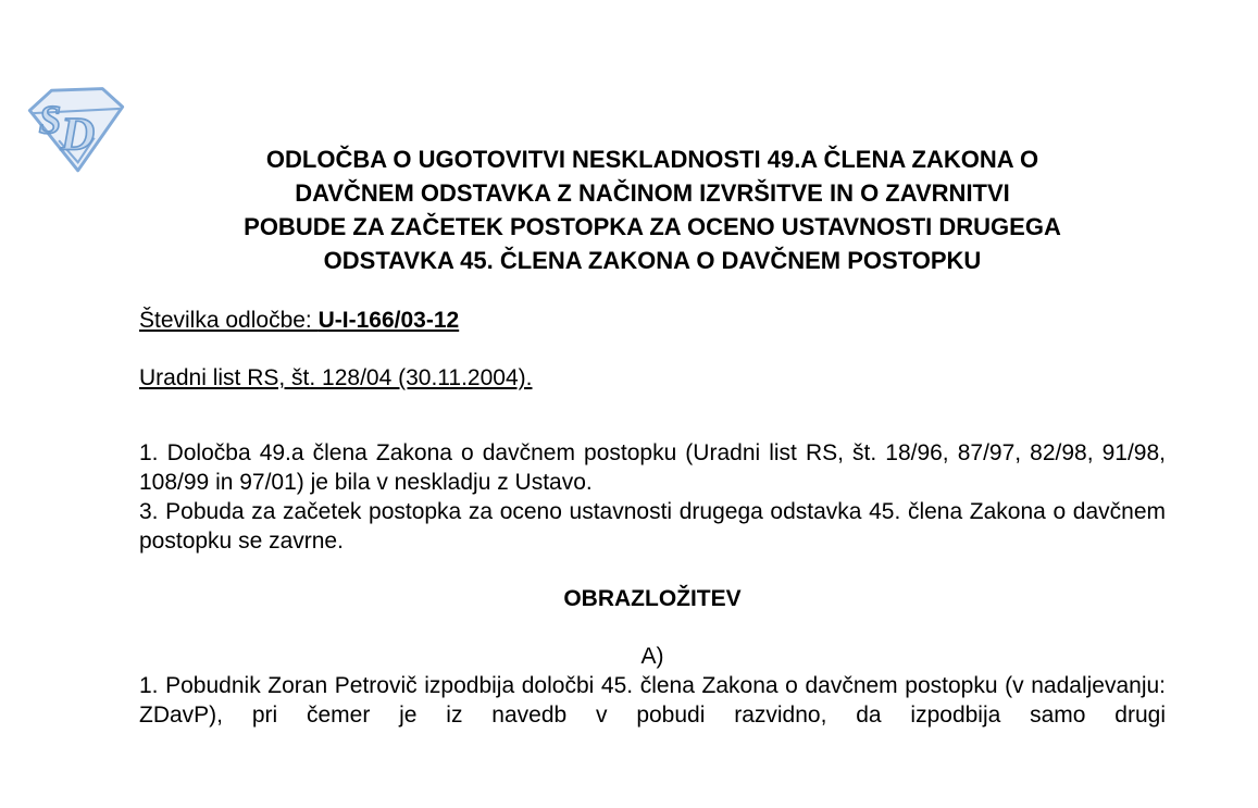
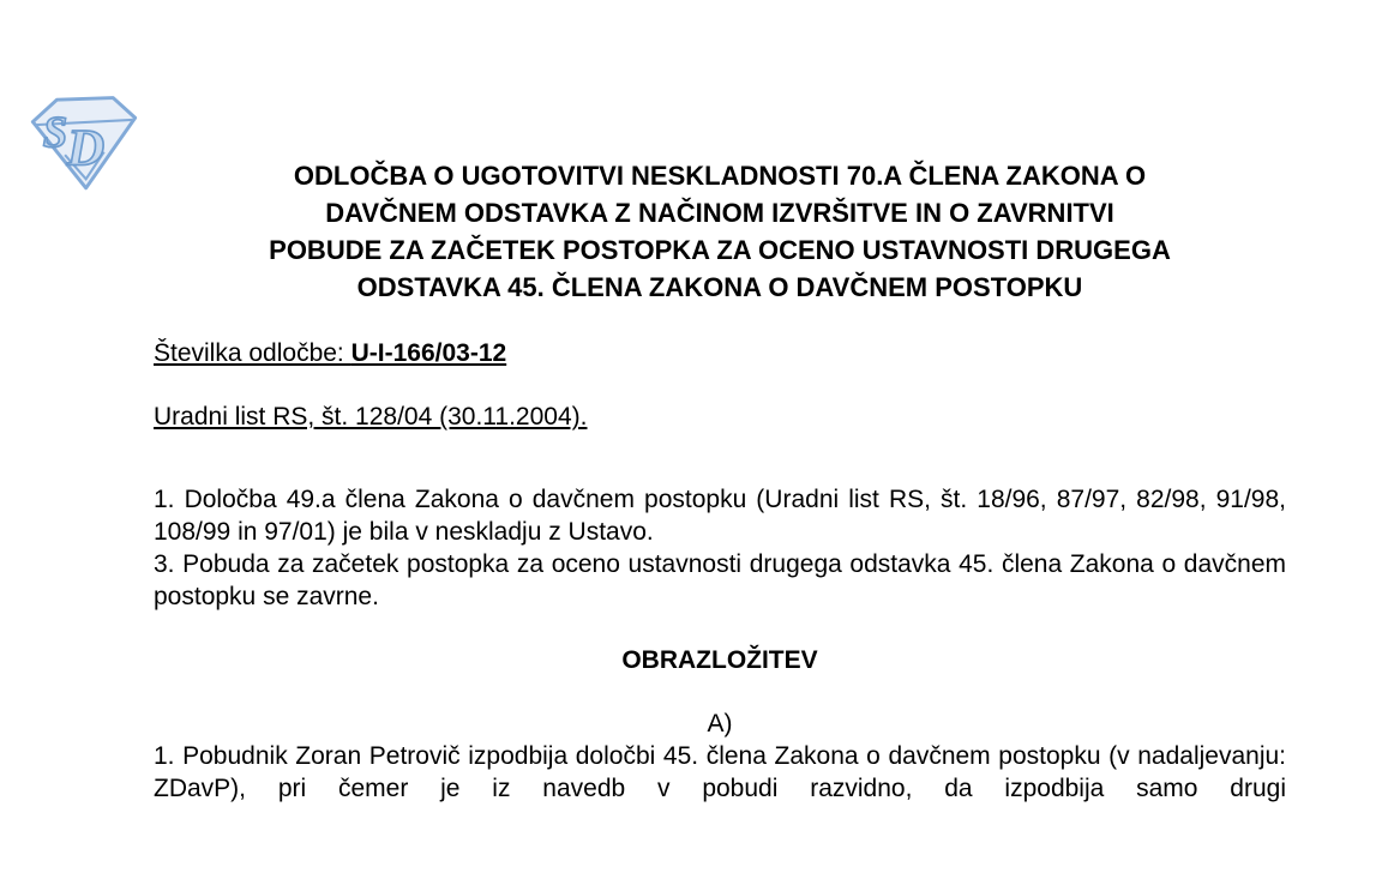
  S
  D
- ODLOČBA O UGOTOVITVI NESKLADNOSTI 49.A ČLENA ZAKONA O
+ ODLOČBA O UGOTOVITVI NESKLADNOSTI 70.A ČLENA ZAKONA O
  DAVČNEM ODSTAVKA Z NAČINOM IZVRŠITVE IN O ZAVRNITVI
  POBUDE ZA ZAČETEK POSTOPKA ZA OCENO USTAVNOSTI DRUGEGA
  ODSTAVKA 45. ČLENA ZAKONA O DAVČNEM POSTOPKU
  Številka odločbe: U-I-166/03-12
  Uradni list RS, št. 128/04 (30.11.2004).
  1. Določba 49.a člena Zakona o davčnem postopku (Uradni list RS, št. 18/96, 87/97, 82/98, 91/98, 108/99 in 97/01) je bila v neskladju z Ustavo.
  3. Pobuda za začetek postopka za oceno ustavnosti drugega odstavka 45. člena Zakona o davčnem postopku se zavrne.
  OBRAZLOŽITEV
  A)
  1. Pobudnik Zoran Petrovič izpodbija določbi 45. člena Zakona o davčnem postopku (v nadaljevanju: ZDavP), pri čemer je iz navedb v pobudi razvidno, da izpodbija samo drugi
